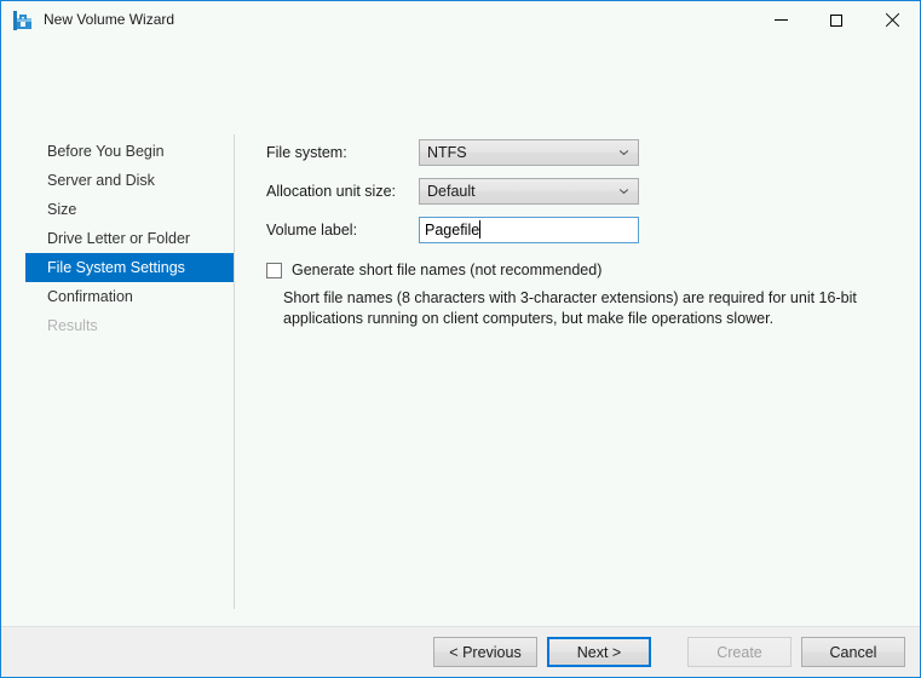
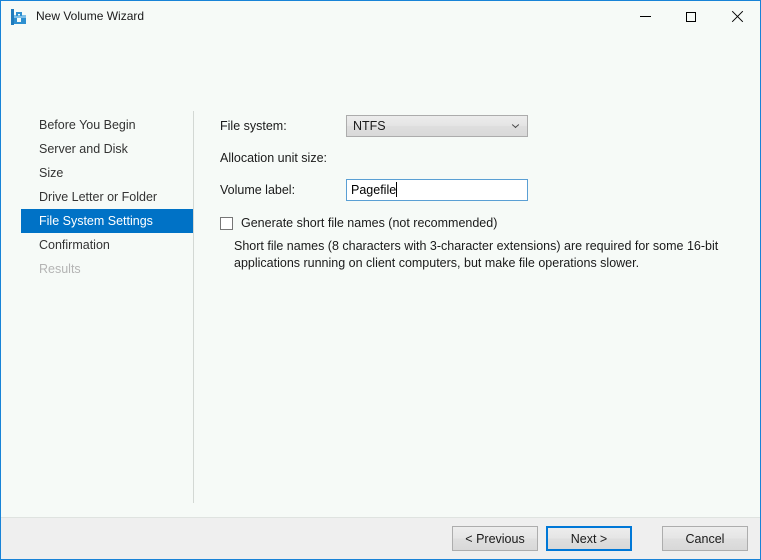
  New Volume Wizard
  Before You Begin
  Server and Disk
  Size
  Drive Letter or Folder
  File System Settings
  Confirmation
  Results
  File system:
  NTFS
  Allocation unit size:
- Default
  Volume label:
  Pagefile
  Generate short file names (not recommended)
- Short file names (8 characters with 3-character extensions) are required for unit 16-bit applications running on client computers, but make file operations slower.
+ Short file names (8 characters with 3-character extensions) are required for some 16-bit applications running on client computers, but make file operations slower.
  < Previous
  Next >
- Create
  Cancel
